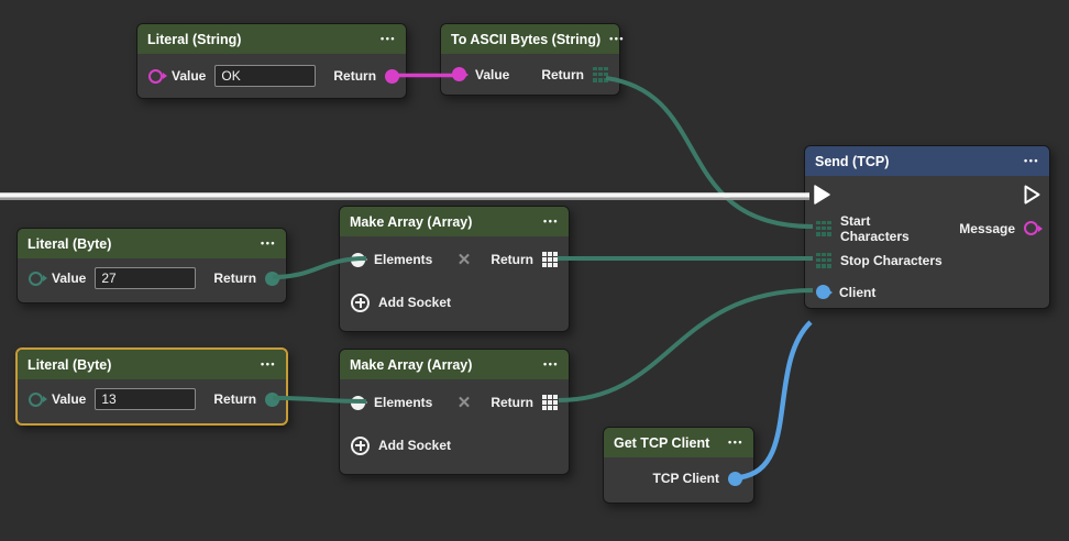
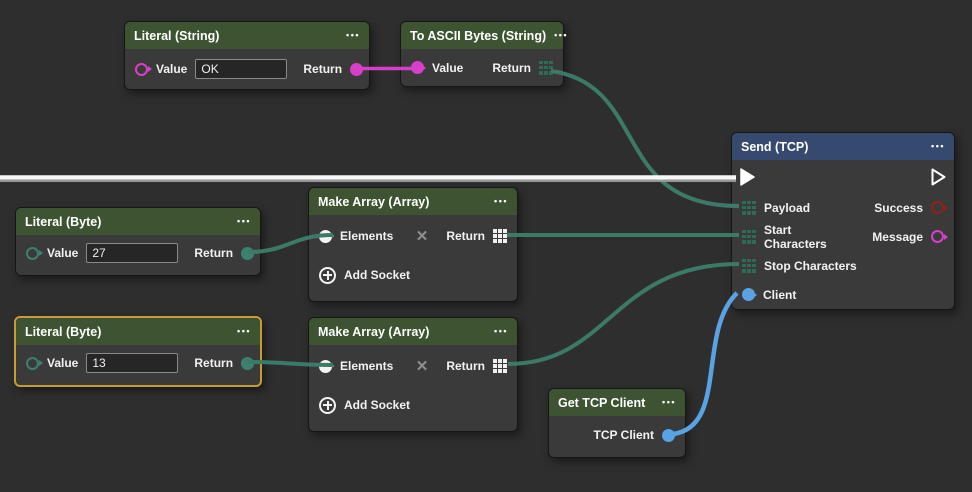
  Literal (String)
  •••
  Value
  OK
  Return
  To ASCII Bytes (String)
  •••
  Value
  Return
  Send (TCP)
  •••
+ Payload
+ Success
  Start Characters
  Message
  Stop Characters
  Client
  Literal (Byte)
  •••
  Value
  27
  Return
  Make Array (Array)
  •••
  Elements
  ✕
  Return
  Add Socket
  Literal (Byte)
  •••
  Value
  13
  Return
  Make Array (Array)
  •••
  Elements
  ✕
  Return
  Add Socket
  Get TCP Client
  •••
  TCP Client
